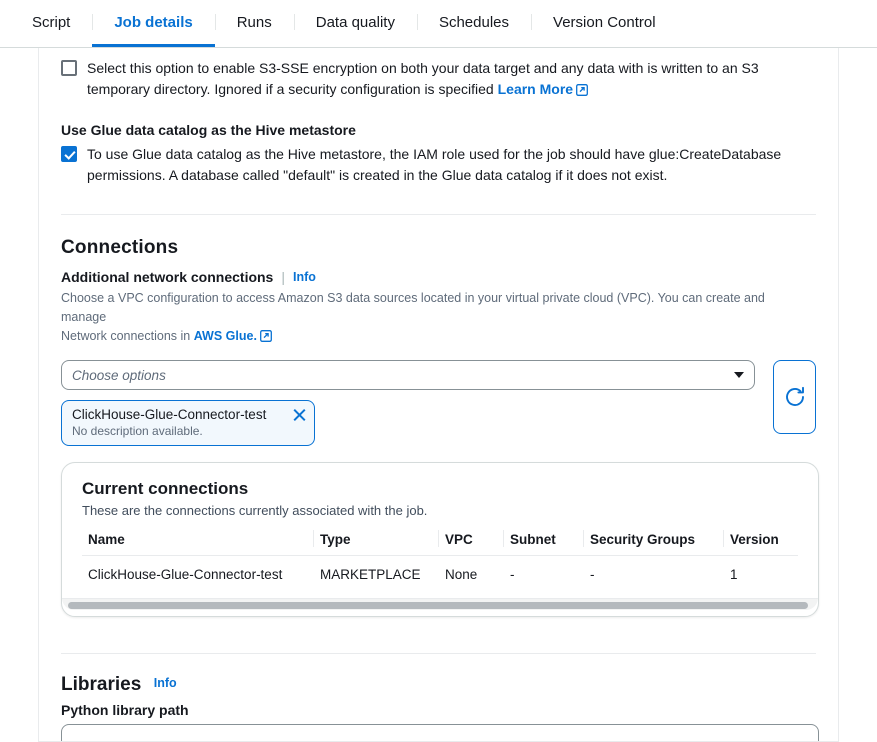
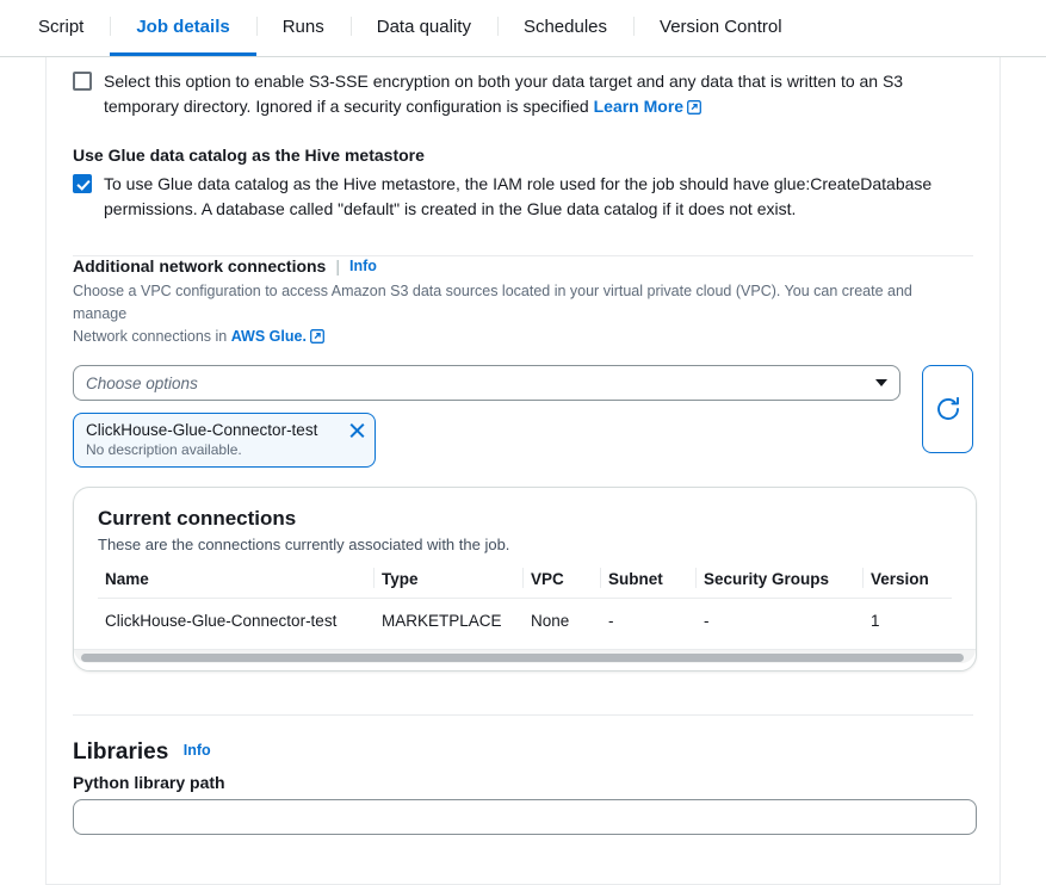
  Script
  Job details
  Runs
  Data quality
  Schedules
  Version Control
- Select this option to enable S3-SSE encryption on both your data target and any data with is written to an S3 temporary directory. Ignored if a security configuration is specified Learn More
+ Select this option to enable S3-SSE encryption on both your data target and any data that is written to an S3 temporary directory. Ignored if a security configuration is specified Learn More
  Use Glue data catalog as the Hive metastore
  To use Glue data catalog as the Hive metastore, the IAM role used for the job should have glue:CreateDatabase permissions. A database called "default" is created in the Glue data catalog if it does not exist.
- Connections
  Additional network connections
  |
  Info
  Choose a VPC configuration to access Amazon S3 data sources located in your virtual private cloud (VPC). You can create and manage
  Network connections in AWS Glue.
  Choose options
  ClickHouse-Glue-Connector-test
  No description available.
  Current connections
  These are the connections currently associated with the job.
  Name	Type	VPC	Subnet	Security Groups	Version
  ClickHouse-Glue-Connector-test	MARKETPLACE	None	-	-	1
  Libraries Info
  Python library path
